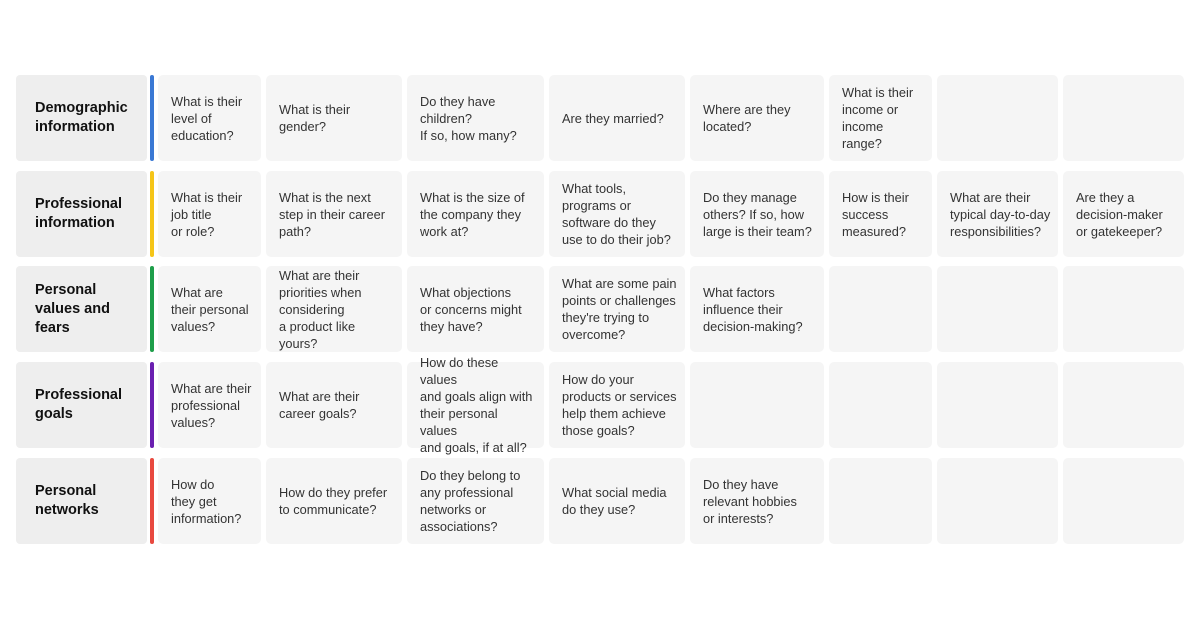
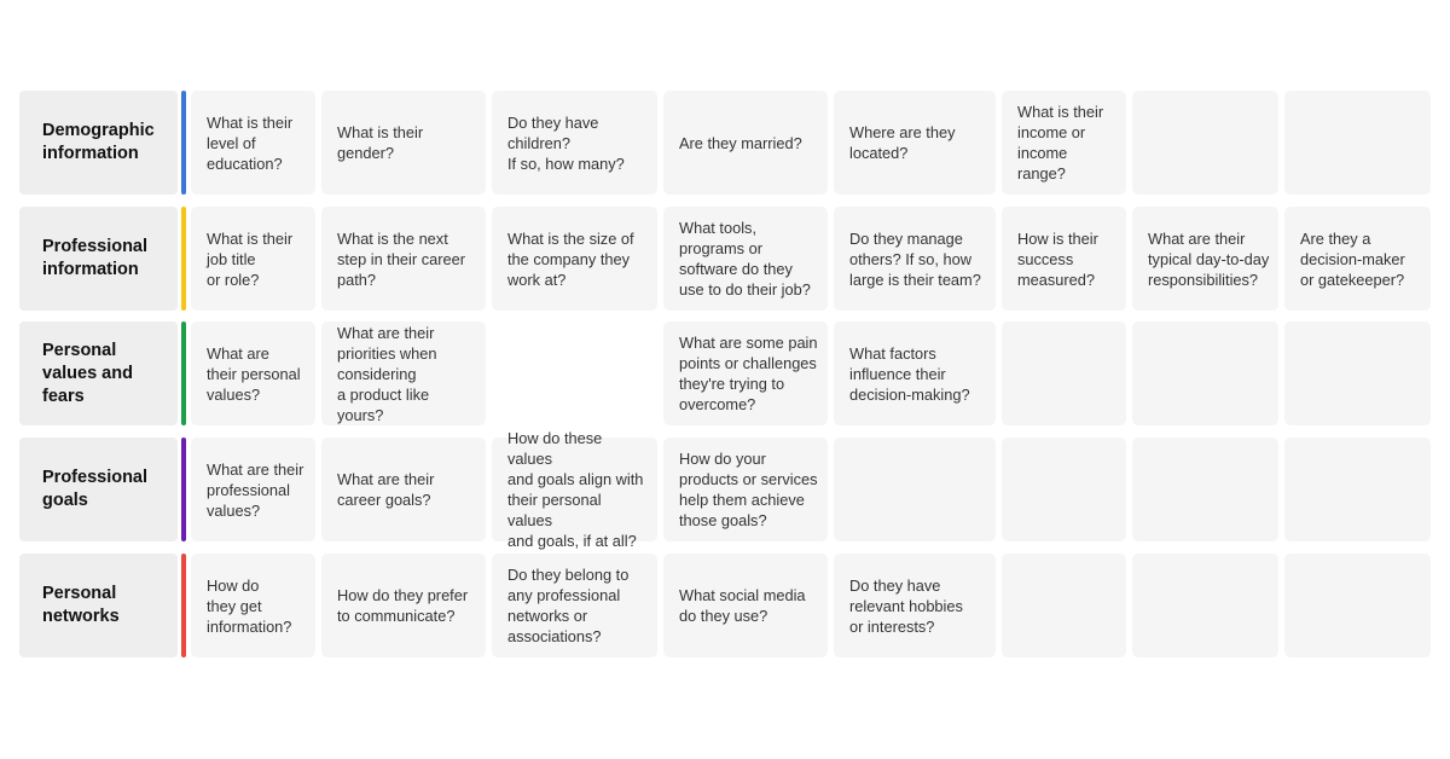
  Demographic
  information
  What is their
  level of
  education?
  What is their
  gender?
  Do they have
  children?
  If so, how many?
  Are they married?
  Where are they
  located?
  What is their
  income or
  income range?
  Professional
  information
  What is their
  job title
  or role?
  What is the next
  step in their career
  path?
  What is the size of
  the company they
  work at?
  What tools,
  programs or
  software do they
  use to do their job?
  Do they manage
  others? If so, how
  large is their team?
  How is their
  success
  measured?
  What are their
  typical day-to-day
  responsibilities?
  Are they a
  decision-maker
  or gatekeeper?
  Personal
  values and
  fears
  What are
  their personal
  values?
  What are their
  priorities when
  considering
  a product like yours?
- What objections
- or concerns might
- they have?
  What are some pain
  points or challenges
  they're trying to
  overcome?
  What factors
  influence their
  decision-making?
  Professional
  goals
  What are their
  professional
  values?
  What are their
  career goals?
  How do these values
  and goals align with
  their personal values
  and goals, if at all?
  How do your
  products or services
  help them achieve
  those goals?
  Personal
  networks
  How do
  they get
  information?
  How do they prefer
  to communicate?
  Do they belong to
  any professional
  networks or
  associations?
  What social media
  do they use?
  Do they have
  relevant hobbies
  or interests?
